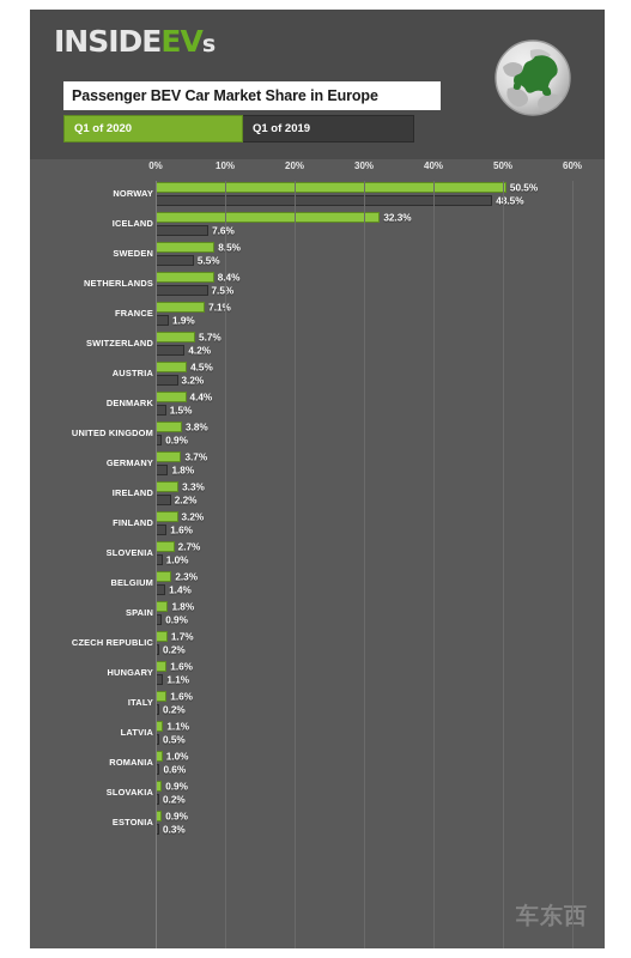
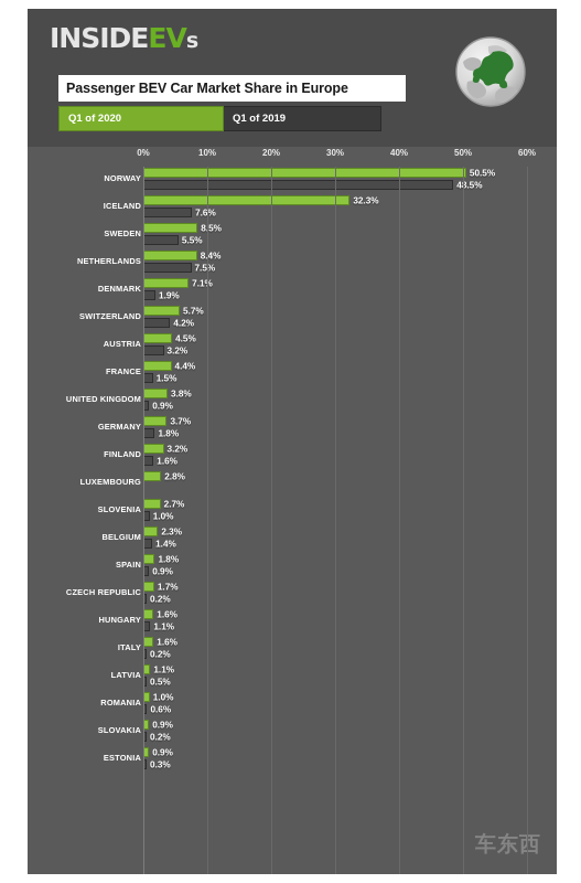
  INSIDEEVs
  Passenger BEV Car Market Share in Europe
  Q1 of 2020
  Q1 of 2019
  0%
  10%
  20%
  30%
  40%
  50%
  60%
  NORWAY
  50.5%
  48.5%
  ICELAND
  32.3%
  7.6%
  SWEDEN
  85%
  5.5%
  NETHERLANDS
  84%
  7.5%
- FRANCE
+ DENMARK
  7.1%
  1.9%
  SWITZERLAND
  5.7%
  4.2%
  AUSTRIA
  4.5%
  3.2%
- DENMARK
+ FRANCE
  4.4%
  1.5%
  UNITED KINGDOM
  3.8%
  0.9%
  GERMANY
  3.7%
  1.8%
- IRELAND
- 3.3%
- 2.2%
  FINLAND
  3.2%
  1.6%
+ LUXEMBOURG
+ 2.8%
  SLOVENIA
  2.7%
  1.0%
  BELGIUM
  2.3%
  1.4%
  SPAIN
  1.8%
  0.9%
  CZECH REPUBLIC
  1.7%
  0.2%
  HUNGARY
  1.6%
  1.1%
  ITALY
  1.6%
  0.2%
  LATVIA
  1.1%
  0.5%
  ROMANIA
  1.0%
  0.6%
  SLOVAKIA
  0.9%
  0.2%
  ESTONIA
  0.9%
  0.3%
  车东西
